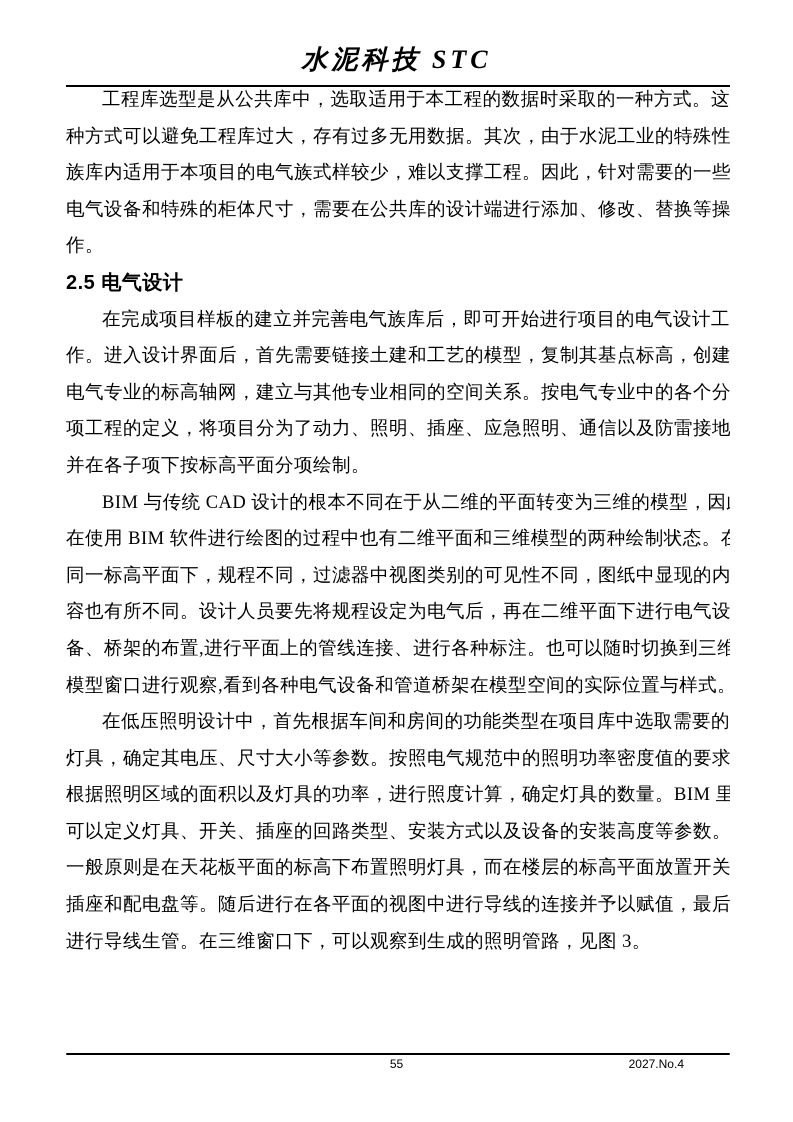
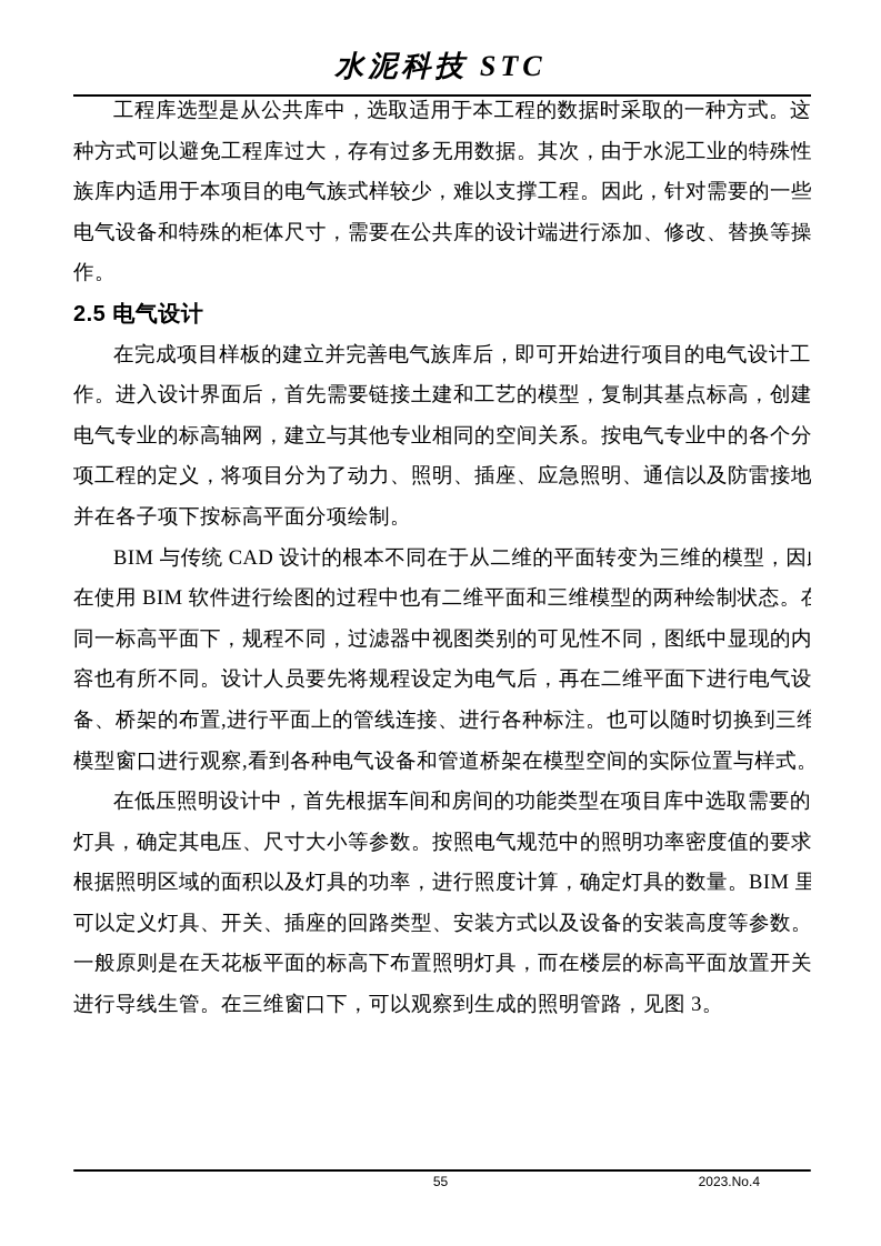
  水泥科技 STC
  工程库选型是从公共库中，选取适用于本工程的数据时采取的一种方式。这
  种方式可以避免工程库过大，存有过多无用数据。其次，由于水泥工业的特殊性
  族库内适用于本项目的电气族式样较少，难以支撑工程。因此，针对需要的一些
  电气设备和特殊的柜体尺寸，需要在公共库的设计端进行添加、修改、替换等操
  作。
  2.5 电气设计
  在完成项目样板的建立并完善电气族库后，即可开始进行项目的电气设计工
  作。进入设计界面后，首先需要链接土建和工艺的模型，复制其基点标高，创建
  电气专业的标高轴网，建立与其他专业相同的空间关系。按电气专业中的各个分
  项工程的定义，将项目分为了动力、照明、插座、应急照明、通信以及防雷接地
  并在各子项下按标高平面分项绘制。
  BIM 与传统 CAD 设计的根本不同在于从二维的平面转变为三维的模型，因
  在使用 BIM 软件进行绘图的过程中也有二维平面和三维模型的两种绘制状态。
  同一标高平面下，规程不同，过滤器中视图类别的可见性不同，图纸中显现的内
  容也有所不同。设计人员要先将规程设定为电气后，再在二维平面下进行电气设
  备、桥架的布置,进行平面上的管线连接、进行各种标注。也可以随时切换到三维
  模型窗口进行观察,看到各种电气设备和管道桥架在模型空间的实际位置与样式。
  在低压照明设计中，首先根据车间和房间的功能类型在项目库中选取需要的
  灯具，确定其电压、尺寸大小等参数。按照电气规范中的照明功率密度值的要求
  根据照明区域的面积以及灯具的功率，进行照度计算，确定灯具的数量。BIM 里
  可以定义灯具、开关、插座的回路类型、安装方式以及设备的安装高度等参数。
  一般原则是在天花板平面的标高下布置照明灯具，而在楼层的标高平面放置开关
- 插座和配电盘等。随后进行在各平面的视图中进行导线的连接并予以赋值，最后
  进行导线生管。在三维窗口下，可以观察到生成的照明管路，见图 3。
  55
- 2027.No.4
+ 2023.No.4
